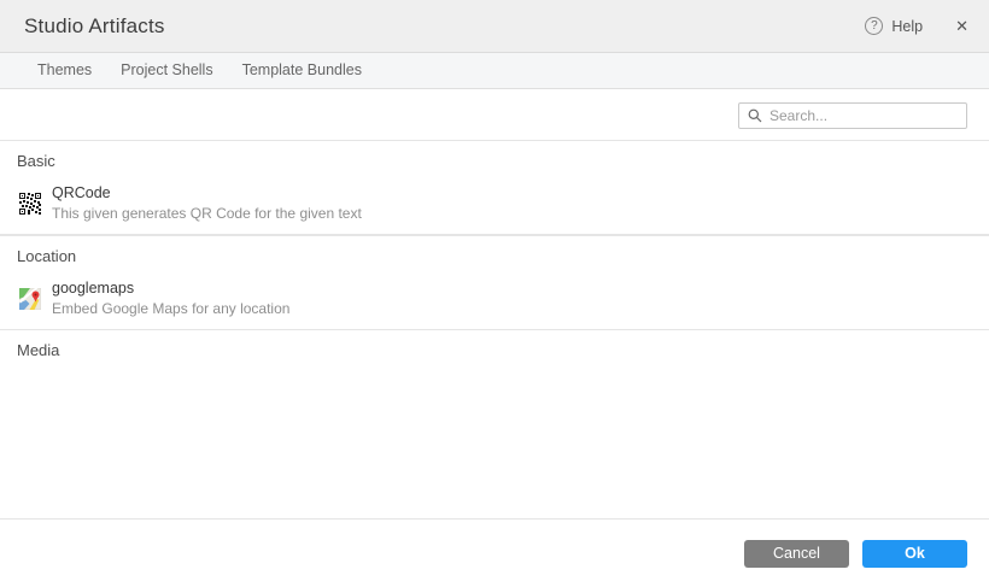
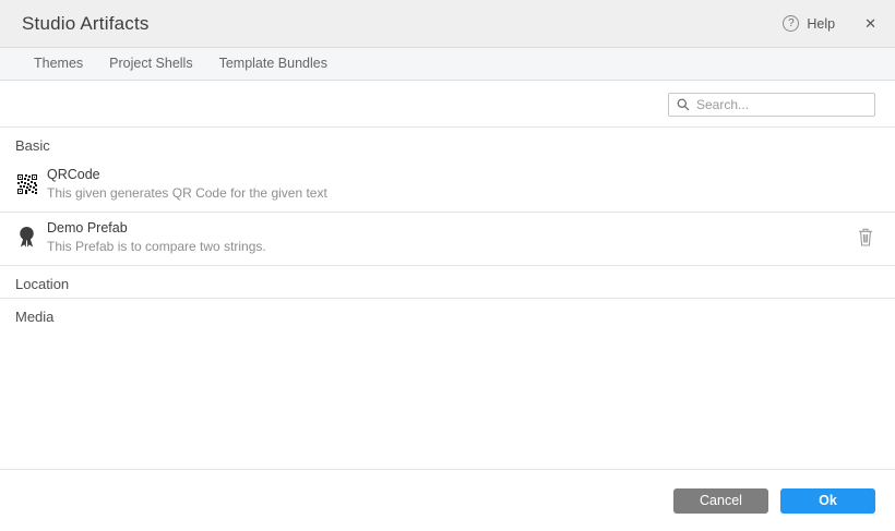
  Studio Artifacts
  ?
  Help
  ✕
  Themes
  Project Shells
  Template Bundles
  Search...
  Basic
  QRCode
  This given generates QR Code for the given text
+ Demo Prefab
+ This Prefab is to compare two strings.
  Location
- googlemaps
- Embed Google Maps for any location
  Media
  Cancel
  Ok
